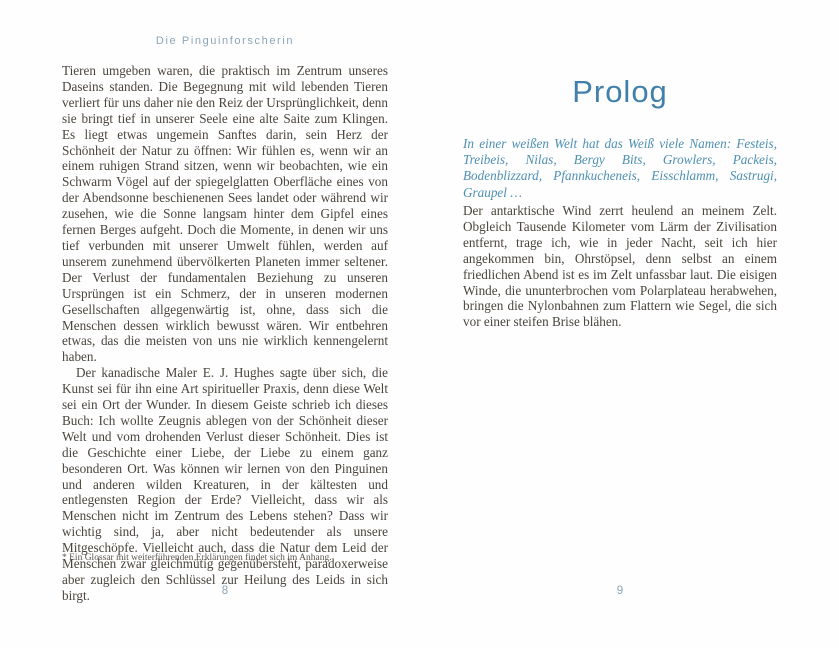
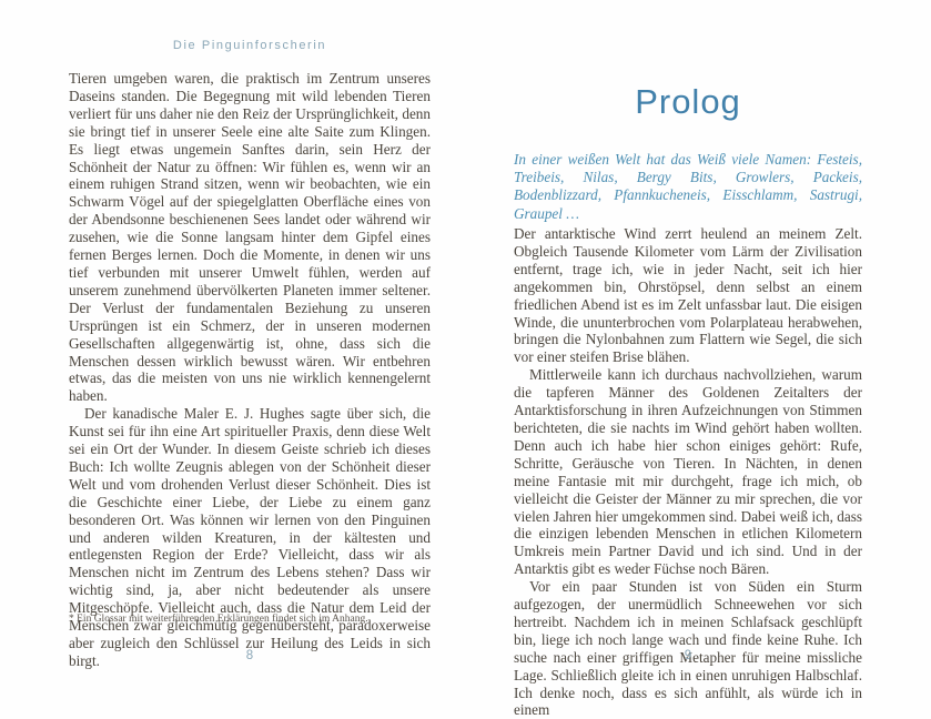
  Die Pinguinforscherin
- Tieren umgeben waren, die praktisch im Zentrum unseres Daseins standen. Die Begegnung mit wild lebenden Tieren verliert für uns daher nie den Reiz der Ursprünglichkeit, denn sie bringt tief in unserer Seele eine alte Saite zum Klingen. Es liegt etwas ungemein Sanftes darin, sein Herz der Schönheit der Natur zu öffnen: Wir fühlen es, wenn wir an einem ruhigen Strand sitzen, wenn wir beobachten, wie ein Schwarm Vögel auf der spiegelglatten Oberfläche eines von der Abendsonne beschienenen Sees landet oder während wir zusehen, wie die Sonne langsam hinter dem Gipfel eines fernen Berges aufgeht. Doch die Momente, in denen wir uns tief verbunden mit unserer Umwelt fühlen, werden auf unserem zunehmend übervölkerten Planeten immer seltener. Der Verlust der fundamentalen Beziehung zu unseren Ursprüngen ist ein Schmerz, der in unseren modernen Gesellschaften allgegenwärtig ist, ohne, dass sich die Menschen dessen wirklich bewusst wären. Wir entbehren etwas, das die meisten von uns nie wirklich kennengelernt haben.
+ Tieren umgeben waren, die praktisch im Zentrum unseres Daseins standen. Die Begegnung mit wild lebenden Tieren verliert für uns daher nie den Reiz der Ursprünglichkeit, denn sie bringt tief in unserer Seele eine alte Saite zum Klingen. Es liegt etwas ungemein Sanftes darin, sein Herz der Schönheit der Natur zu öffnen: Wir fühlen es, wenn wir an einem ruhigen Strand sitzen, wenn wir beobachten, wie ein Schwarm Vögel auf der spiegelglatten Oberfläche eines von der Abendsonne beschienenen Sees landet oder während wir zusehen, wie die Sonne langsam hinter dem Gipfel eines fernen Berges lernen. Doch die Momente, in denen wir uns tief verbunden mit unserer Umwelt fühlen, werden auf unserem zunehmend übervölkerten Planeten immer seltener. Der Verlust der fundamentalen Beziehung zu unseren Ursprüngen ist ein Schmerz, der in unseren modernen Gesellschaften allgegenwärtig ist, ohne, dass sich die Menschen dessen wirklich bewusst wären. Wir entbehren etwas, das die meisten von uns nie wirklich kennengelernt haben.
  Der kanadische Maler E. J. Hughes sagte über sich, die Kunst sei für ihn eine Art spiritueller Praxis, denn diese Welt sei ein Ort der Wunder. In diesem Geiste schrieb ich dieses Buch: Ich wollte Zeugnis ablegen von der Schönheit dieser Welt und vom drohenden Verlust dieser Schönheit. Dies ist die Geschichte einer Liebe, der Liebe zu einem ganz besonderen Ort. Was können wir lernen von den Pinguinen und anderen wilden Kreaturen, in der kältesten und entlegensten Region der Erde? Vielleicht, dass wir als Menschen nicht im Zentrum des Lebens stehen? Dass wir wichtig sind, ja, aber nicht bedeutender als unsere Mitgeschöpfe. Vielleicht auch, dass die Natur dem Leid der Menschen zwar gleichmütig gegenübersteht, paradoxerweise aber zugleich den Schlüssel zur Heilung des Leids in sich birgt.
  * Ein Glossar mit weiterführenden Erklärungen findet sich im Anhang.
  8
  Prolog
  In einer weißen Welt hat das Weiß viele Namen: Festeis, Treibeis, Nilas, Bergy Bits, Growlers, Packeis, Bodenblizzard, Pfannkucheneis, Eisschlamm, Sastrugi, Graupel …
  Der antarktische Wind zerrt heulend an meinem Zelt. Obgleich Tausende Kilometer vom Lärm der Zivilisation entfernt, trage ich, wie in jeder Nacht, seit ich hier angekommen bin, Ohrstöpsel, denn selbst an einem friedlichen Abend ist es im Zelt unfassbar laut. Die eisigen Winde, die ununterbrochen vom Polarplateau herabwehen, bringen die Nylonbahnen zum Flattern wie Segel, die sich vor einer steifen Brise blähen.
+ Mittlerweile kann ich durchaus nachvollziehen, warum die tapferen Männer des Goldenen Zeitalters der Antarktisforschung in ihren Aufzeichnungen von Stimmen berichteten, die sie nachts im Wind gehört haben wollten. Denn auch ich habe hier schon einiges gehört: Rufe, Schritte, Geräusche von Tieren. In Nächten, in denen meine Fantasie mit mir durchgeht, frage ich mich, ob vielleicht die Geister der Männer zu mir sprechen, die vor vielen Jahren hier umgekommen sind. Dabei weiß ich, dass die einzigen lebenden Menschen in etlichen Kilometern Umkreis mein Partner David und ich sind. Und in der Antarktis gibt es weder Füchse noch Bären.
+ Vor ein paar Stunden ist von Süden ein Sturm aufgezogen, der unermüdlich Schneewehen vor sich hertreibt. Nachdem ich in meinen Schlafsack geschlüpft bin, liege ich noch lange wach und finde keine Ruhe. Ich suche nach einer griffigen Metapher für meine missliche Lage. Schließlich gleite ich in einen unruhigen Halbschlaf. Ich denke noch, dass es sich anfühlt, als würde ich in einem
  9
